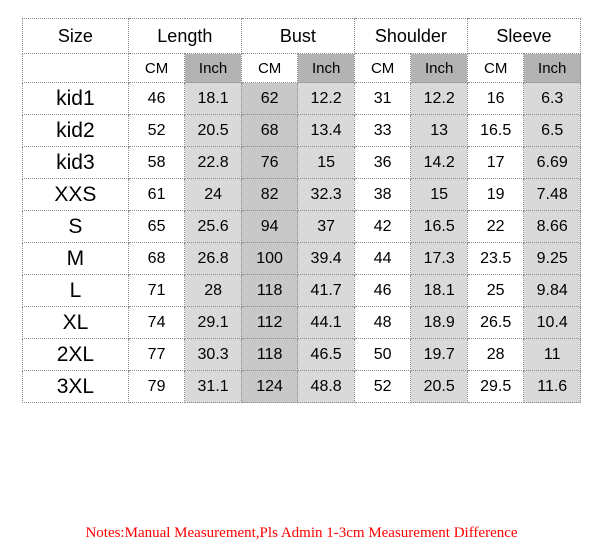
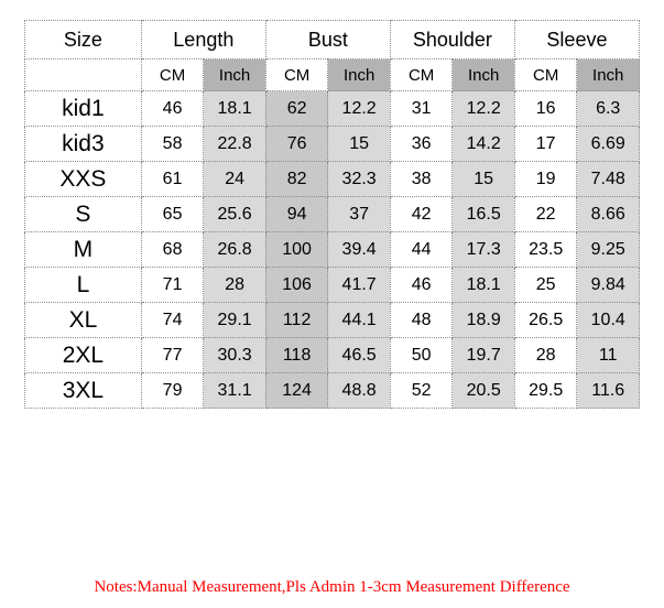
  Size	Length	Bust	Shoulder	Sleeve
  	CM	Inch	CM	Inch	CM	Inch	CM	Inch
  kid1	46	18.1	62	12.2	31	12.2	16	6.3
- kid2	52	20.5	68	13.4	33	13	16.5	6.5
  kid3	58	22.8	76	15	36	14.2	17	6.69
  XXS	61	24	82	32.3	38	15	19	7.48
  S	65	25.6	94	37	42	16.5	22	8.66
  M	68	26.8	100	39.4	44	17.3	23.5	9.25
- L	71	28	118	41.7	46	18.1	25	9.84
+ L	71	28	106	41.7	46	18.1	25	9.84
  XL	74	29.1	112	44.1	48	18.9	26.5	10.4
  2XL	77	30.3	118	46.5	50	19.7	28	11
  3XL	79	31.1	124	48.8	52	20.5	29.5	11.6
  Notes:Manual Measurement,Pls Admin 1-3cm Measurement Difference
